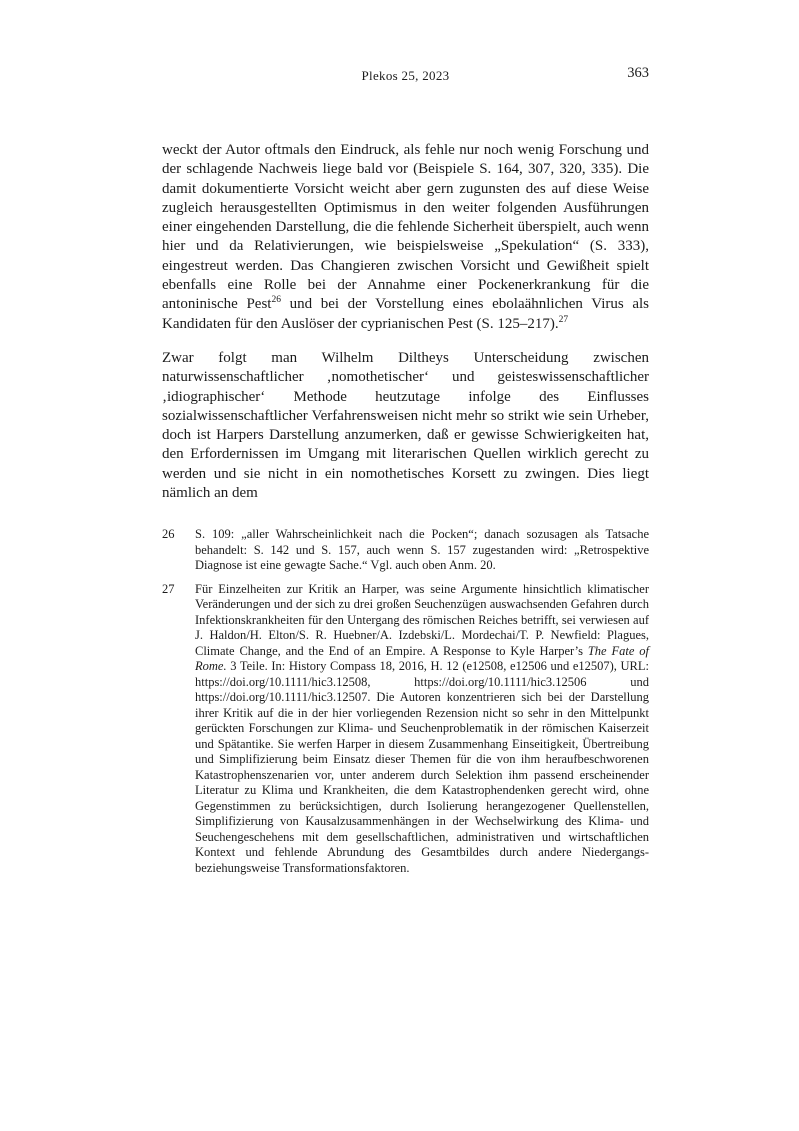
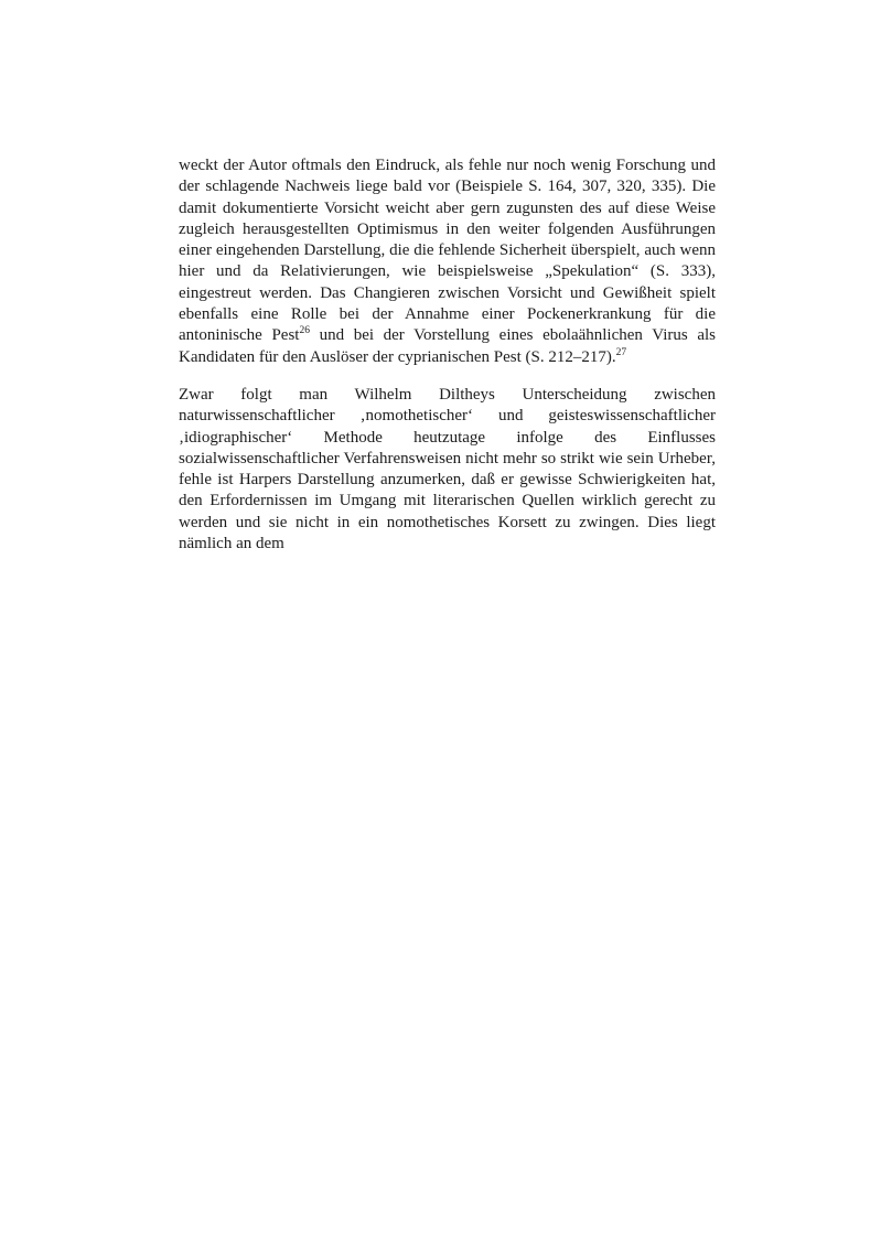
- Plekos 25, 2023
- 363
- weckt der Autor oftmals den Eindruck, als fehle nur noch wenig Forschung und der schlagende Nachweis liege bald vor (Beispiele S. 164, 307, 320, 335). Die damit dokumentierte Vorsicht weicht aber gern zugunsten des auf diese Weise zugleich herausgestellten Optimismus in den weiter folgenden Ausführungen einer eingehenden Darstellung, die die fehlende Sicherheit überspielt, auch wenn hier und da Relativierungen, wie beispielsweise „Spekulation“ (S. 333), eingestreut werden. Das Changieren zwischen Vorsicht und Gewißheit spielt ebenfalls eine Rolle bei der Annahme einer Pockenerkrankung für die antoninische Pest26 und bei der Vorstellung eines ebolaähnlichen Virus als Kandidaten für den Auslöser der cyprianischen Pest (S. 125–217).27
+ weckt der Autor oftmals den Eindruck, als fehle nur noch wenig Forschung und der schlagende Nachweis liege bald vor (Beispiele S. 164, 307, 320, 335). Die damit dokumentierte Vorsicht weicht aber gern zugunsten des auf diese Weise zugleich herausgestellten Optimismus in den weiter folgenden Ausführungen einer eingehenden Darstellung, die die fehlende Sicherheit überspielt, auch wenn hier und da Relativierungen, wie beispielsweise „Spekulation“ (S. 333), eingestreut werden. Das Changieren zwischen Vorsicht und Gewißheit spielt ebenfalls eine Rolle bei der Annahme einer Pockenerkrankung für die antoninische Pest26 und bei der Vorstellung eines ebolaähnlichen Virus als Kandidaten für den Auslöser der cyprianischen Pest (S. 212–217).27
- Zwar folgt man Wilhelm Diltheys Unterscheidung zwischen naturwissenschaftlicher ‚nomothetischer‘ und geisteswissenschaftlicher ‚idiographischer‘ Methode heutzutage infolge des Einflusses sozialwissenschaftlicher Verfahrensweisen nicht mehr so strikt wie sein Urheber, doch ist Harpers Darstellung anzumerken, daß er gewisse Schwierigkeiten hat, den Erfordernissen im Umgang mit literarischen Quellen wirklich gerecht zu werden und sie nicht in ein nomothetisches Korsett zu zwingen. Dies liegt nämlich an dem
+ Zwar folgt man Wilhelm Diltheys Unterscheidung zwischen naturwissenschaftlicher ‚nomothetischer‘ und geisteswissenschaftlicher ‚idiographischer‘ Methode heutzutage infolge des Einflusses sozialwissenschaftlicher Verfahrensweisen nicht mehr so strikt wie sein Urheber, fehle ist Harpers Darstellung anzumerken, daß er gewisse Schwierigkeiten hat, den Erfordernissen im Umgang mit literarischen Quellen wirklich gerecht zu werden und sie nicht in ein nomothetisches Korsett zu zwingen. Dies liegt nämlich an dem
- 26
- S. 109: „aller Wahrscheinlichkeit nach die Pocken“; danach sozusagen als Tatsache behandelt: S. 142 und S. 157, auch wenn S. 157 zugestanden wird: „Retrospektive Diagnose ist eine gewagte Sache.“ Vgl. auch oben Anm. 20.
- 27
- Für Einzelheiten zur Kritik an Harper, was seine Argumente hinsichtlich klimatischer Veränderungen und der sich zu drei großen Seuchenzügen auswachsenden Gefahren durch Infektionskrankheiten für den Untergang des römischen Reiches betrifft, sei verwiesen auf J. Haldon/H. Elton/S. R. Huebner/A. Izdebski/L. Mordechai/T. P. Newfield: Plagues, Climate Change, and the End of an Empire. A Response to Kyle Harper’s The Fate of Rome. 3 Teile. In: History Compass 18, 2016, H. 12 (e12508, e12506 und e12507), URL: https://doi.org/10.1111/hic3.12508, https://doi.org/10.1111/hic3.12506 und https://doi.org/10.1111/hic3.12507. Die Autoren konzentrieren sich bei der Darstellung ihrer Kritik auf die in der hier vorliegenden Rezension nicht so sehr in den Mittelpunkt gerückten Forschungen zur Klima- und Seuchenproblematik in der römischen Kaiserzeit und Spätantike. Sie werfen Harper in diesem Zusammenhang Einseitigkeit, Übertreibung und Simplifizierung beim Einsatz dieser Themen für die von ihm heraufbeschworenen Katastrophenszenarien vor, unter anderem durch Selektion ihm passend erscheinender Literatur zu Klima und Krankheiten, die dem Katastrophendenken gerecht wird, ohne Gegenstimmen zu berücksichtigen, durch Isolierung herangezogener Quellenstellen, Simplifizierung von Kausalzusammenhängen in der Wechselwirkung des Klima- und Seuchengeschehens mit dem gesellschaftlichen, administrativen und wirtschaftlichen Kontext und fehlende Abrundung des Gesamtbildes durch andere Niedergangs- beziehungsweise Transformationsfaktoren.
